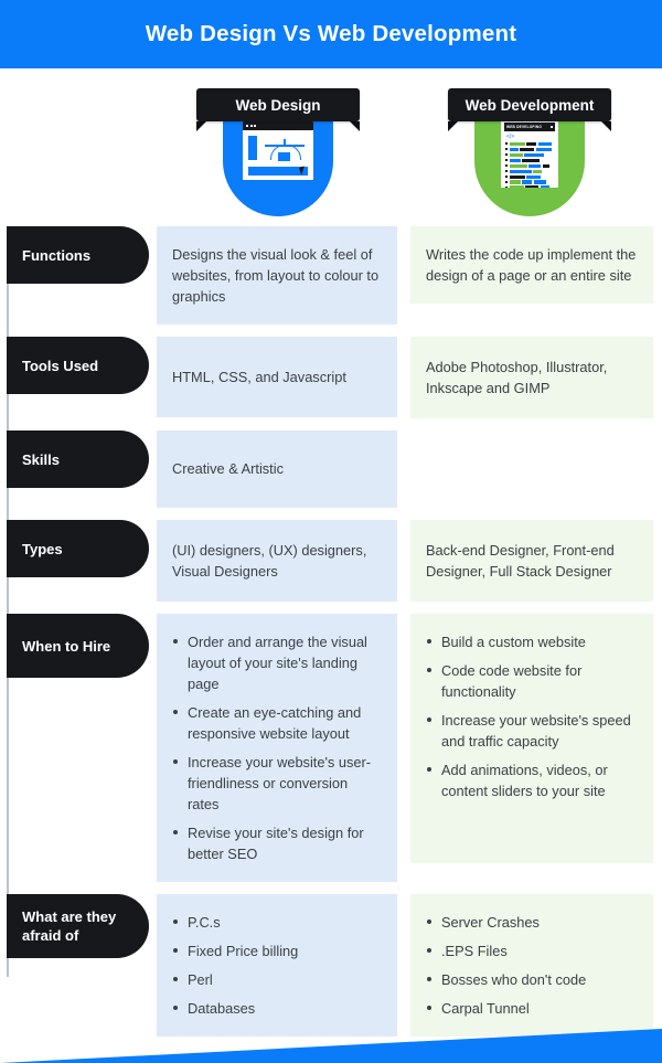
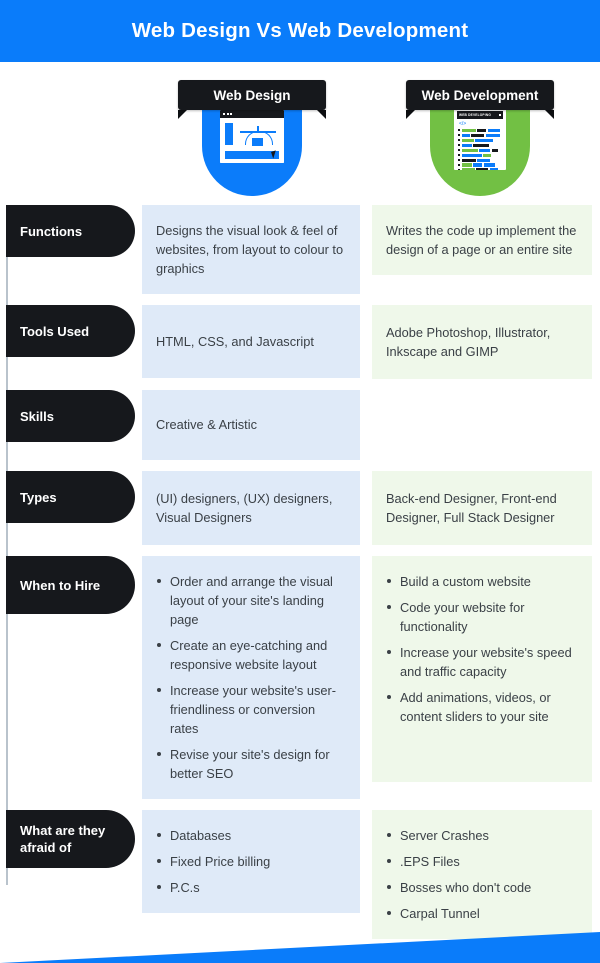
  Web Design Vs Web Development
  Web Design
  Web Development
  Functions
  Designs the visual look & feel of websites, from layout to colour to graphics
  Writes the code up implement the design of a page or an entire site
  Tools Used
  HTML, CSS, and Javascript
  Adobe Photoshop, Illustrator, Inkscape and GIMP
  Skills
  Creative & Artistic
  Types
  (UI) designers, (UX) designers, Visual Designers
  Back-end Designer, Front-end Designer, Full Stack Designer
  When to Hire
  Order and arrange the visual layout of your site's landing page
  Create an eye-catching and responsive website layout
  Increase your website's user-friendliness or conversion rates
  Revise your site's design for better SEO
  Build a custom website
- Code code website for functionality
+ Code your website for functionality
  Increase your website's speed and traffic capacity
  Add animations, videos, or content sliders to your site
  What are they afraid of
- P.C.s
+ Databases
  Fixed Price billing
- Perl
- Databases
+ P.C.s
  Server Crashes
  .EPS Files
  Bosses who don't code
  Carpal Tunnel
